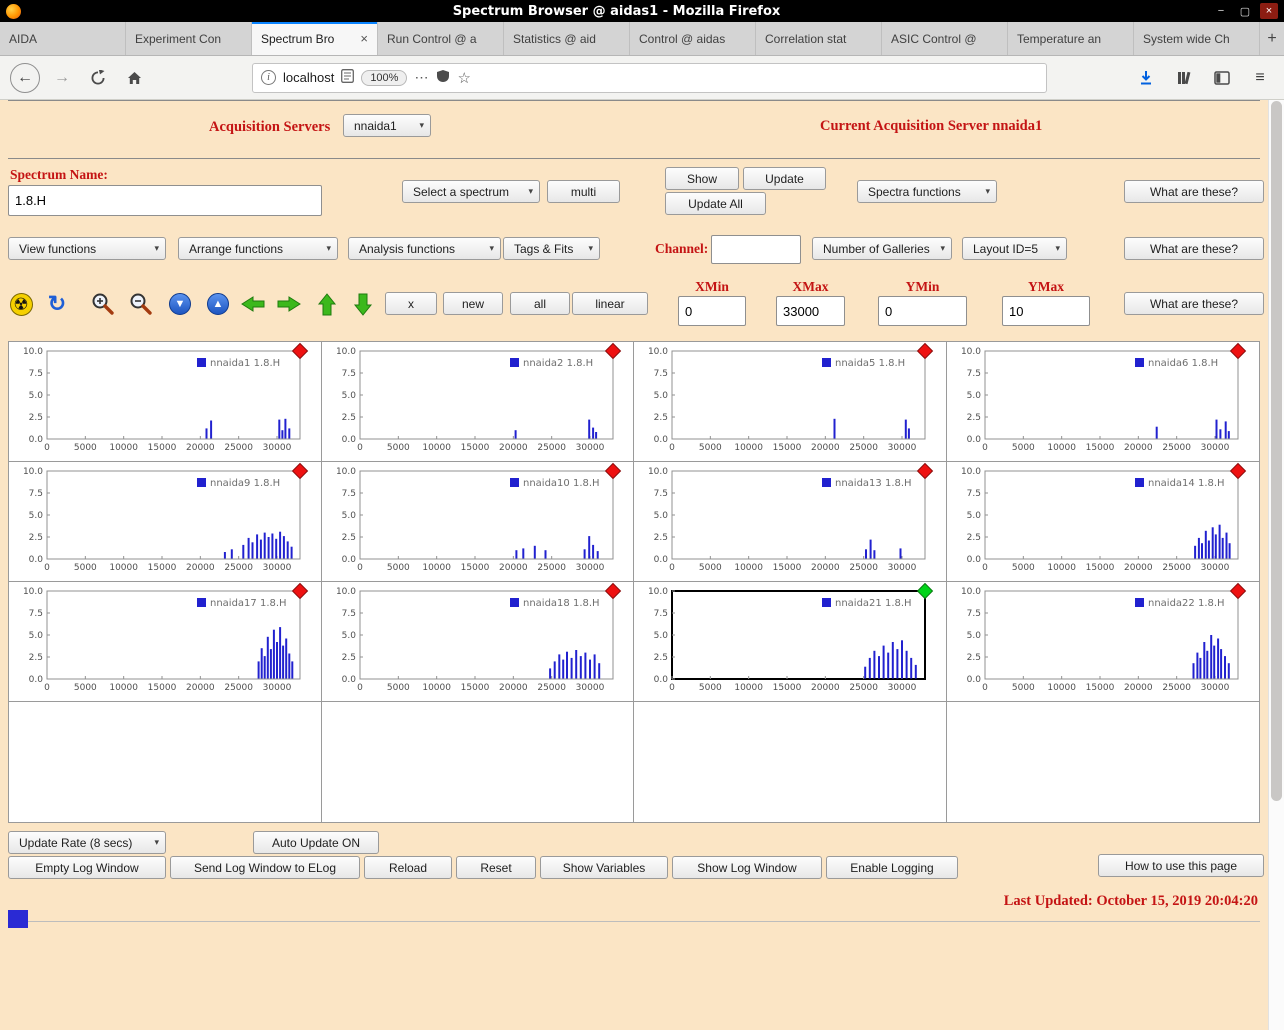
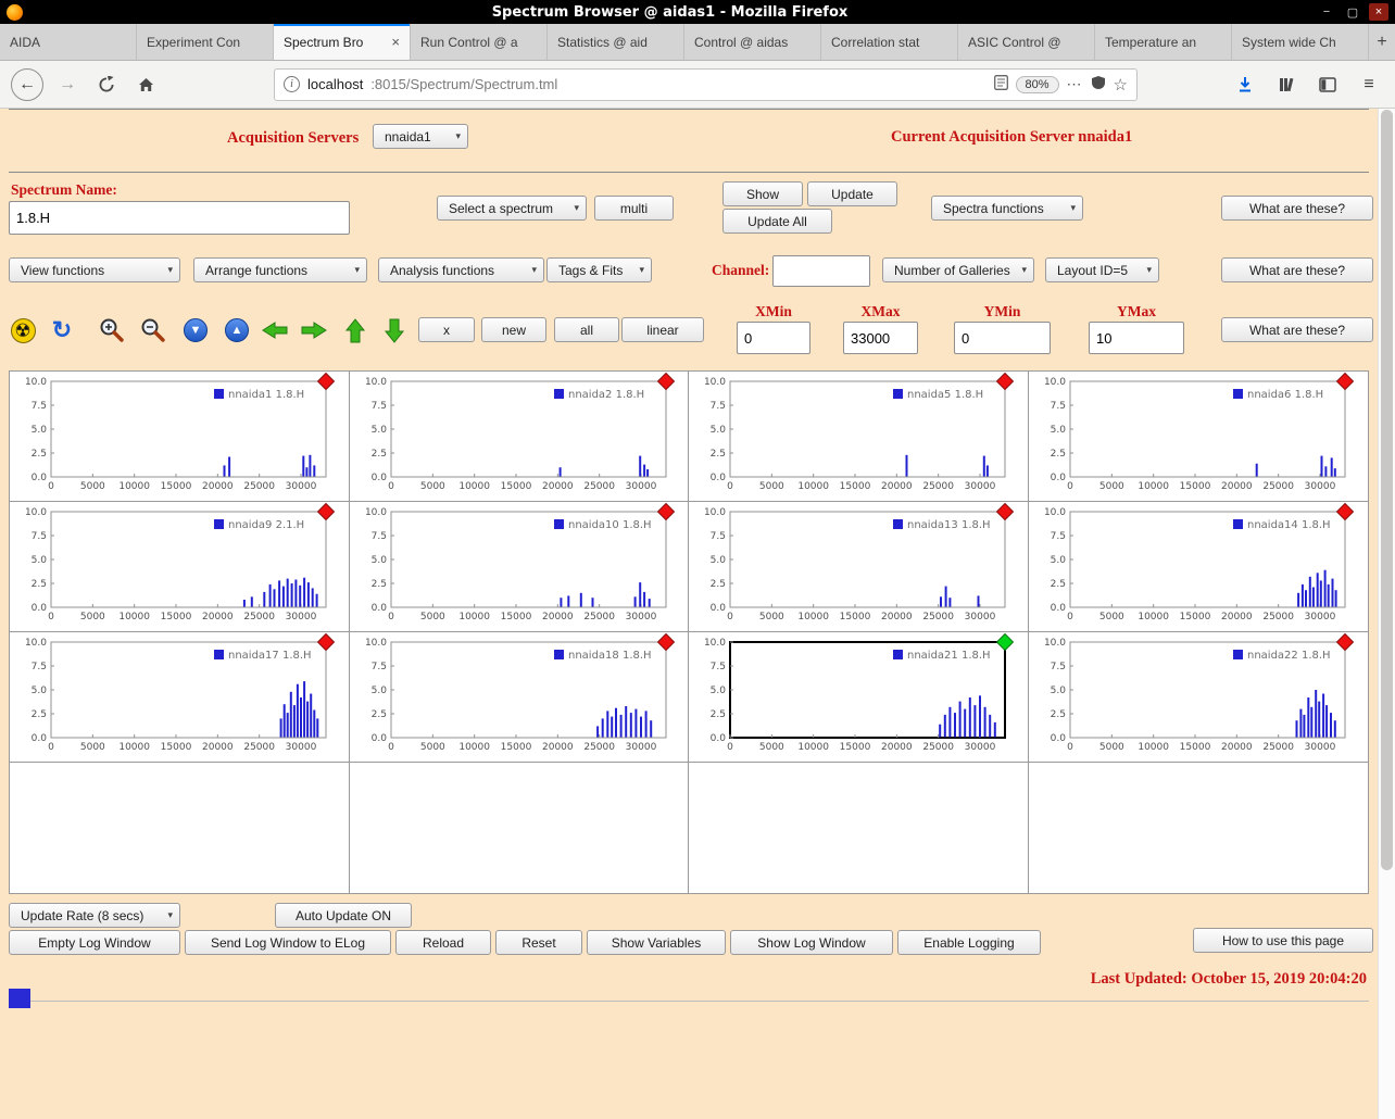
  Spectrum Browser @ aidas1 - Mozilla Firefox
  −
  ▢
  ×
  AIDA
  Experiment Con
  Spectrum Bro
  ×
  Run Control @ a
  Statistics @ aid
  Control @ aidas
  Correlation stat
  ASIC Control @
  Temperature an
  System wide Ch
  +
  ←
  →
  i
  localhost
+ :8015/Spectrum/Spectrum.tml
- 100%
+ 80%
  ⋯
  ☆
  ≡
  Acquisition Servers
  nnaida1
  ▾
  Current Acquisition Server nnaida1
  Spectrum Name:
  1.8.H
  Select a spectrum
  ▾
  multi
  Show
  Update
  Update All
  Spectra functions
  ▾
  What are these?
  View functions
  ▾
  Arrange functions
  ▾
  Analysis functions
  ▾
  Tags & Fits
  ▾
  Channel:
  Number of Galleries
  ▾
  Layout ID=5
  ▾
  What are these?
  ☢
  ↻
  ▼
  ▲
  x
  new
  all
  linear
  XMin
  0
  XMax
  33000
  YMin
  0
  YMax
  10
  What are these?
  0.0
  2.5
  5.0
  7.5
  10.0
  0
  5000
  10000
  15000
  20000
  25000
  30000
  nnaida1 1.8.H
  0.0
  2.5
  5.0
  7.5
  10.0
  0
  5000
  10000
  15000
  20000
  25000
  30000
  nnaida2 1.8.H
  0.0
  2.5
  5.0
  7.5
  10.0
  0
  5000
  10000
  15000
  20000
  25000
  30000
  nnaida5 1.8.H
  0.0
  2.5
  5.0
  7.5
  10.0
  0
  5000
  10000
  15000
  20000
  25000
  30000
  nnaida6 1.8.H
  0.0
  2.5
  5.0
  7.5
  10.0
  0
  5000
  10000
  15000
  20000
  25000
  30000
- nnaida9 1.8.H
+ nnaida9 2.1.H
  0.0
  2.5
  5.0
  7.5
  10.0
  0
  5000
  10000
  15000
  20000
  25000
  30000
  nnaida10 1.8.H
  0.0
  2.5
  5.0
  7.5
  10.0
  0
  5000
  10000
  15000
  20000
  25000
  30000
  nnaida13 1.8.H
  0.0
  2.5
  5.0
  7.5
  10.0
  0
  5000
  10000
  15000
  20000
  25000
  30000
  nnaida14 1.8.H
  0.0
  2.5
  5.0
  7.5
  10.0
  0
  5000
  10000
  15000
  20000
  25000
  30000
  nnaida17 1.8.H
  0.0
  2.5
  5.0
  7.5
  10.0
  0
  5000
  10000
  15000
  20000
  25000
  30000
  nnaida18 1.8.H
  0.0
  2.5
  5.0
  7.5
  10.0
  0
  5000
  10000
  15000
  20000
  25000
  30000
  nnaida21 1.8.H
  0.0
  2.5
  5.0
  7.5
  10.0
  0
  5000
  10000
  15000
  20000
  25000
  30000
  nnaida22 1.8.H
  Update Rate (8 secs)
  ▾
  Auto Update ON
  Empty Log Window
  Send Log Window to ELog
  Reload
  Reset
  Show Variables
  Show Log Window
  Enable Logging
  How to use this page
  Last Updated: October 15, 2019 20:04:20
